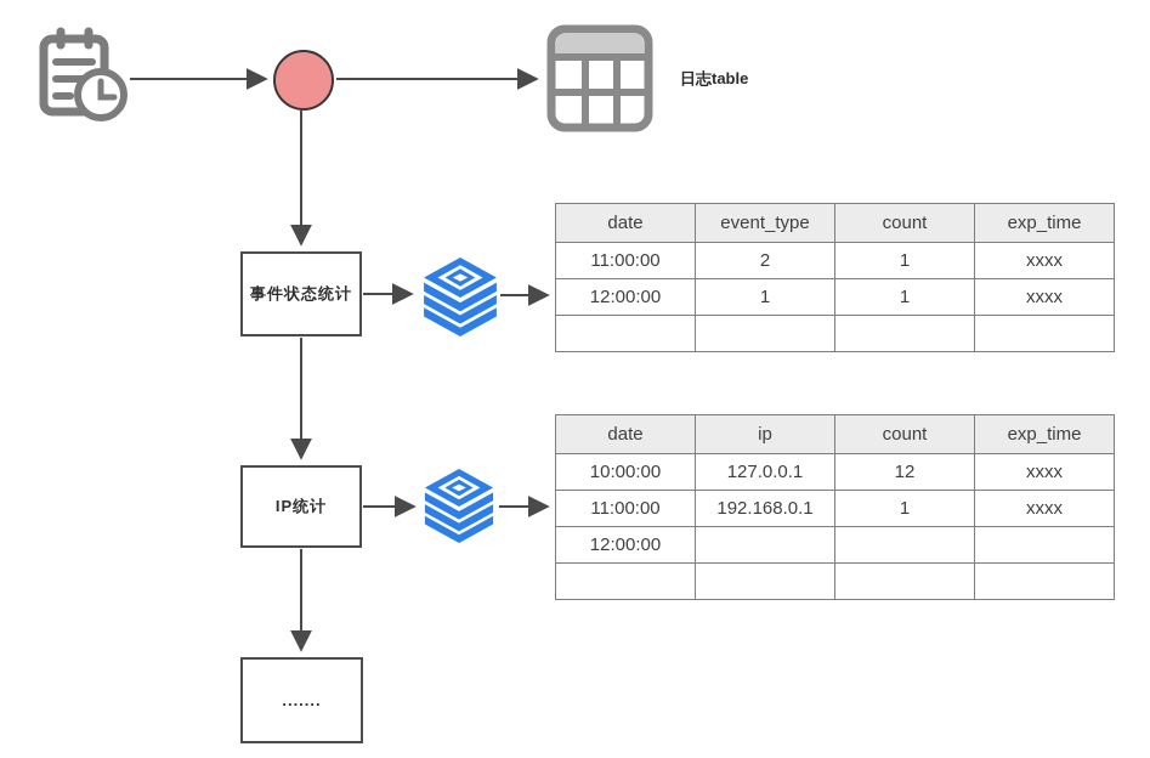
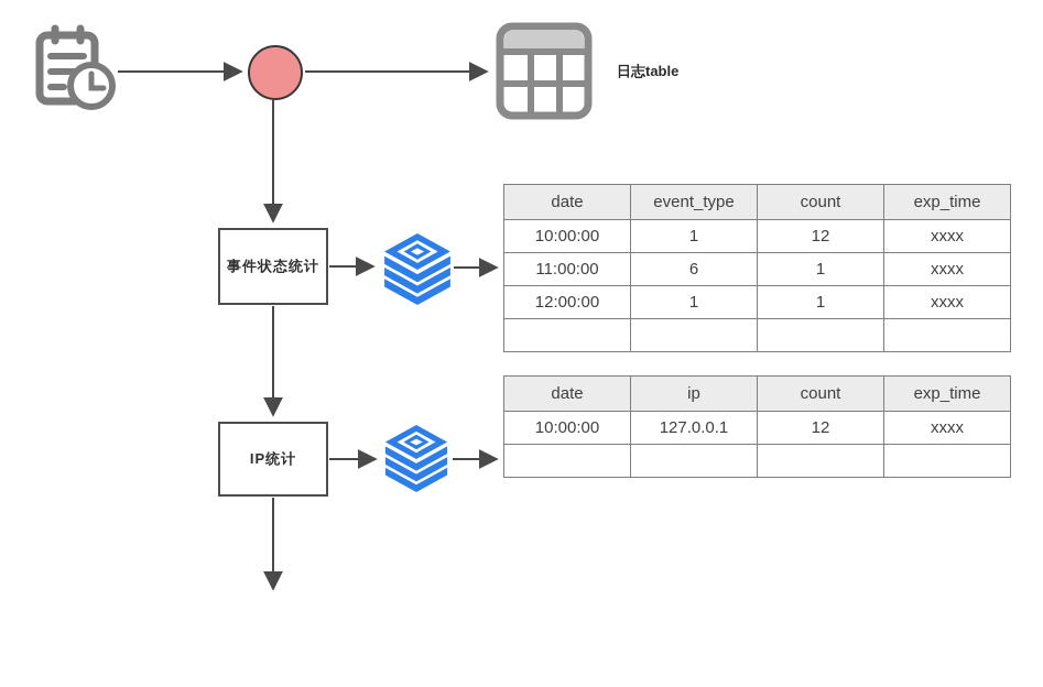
  日志table
  事件状态统计
  IP统计
- .......
  date	event_type	count	exp_time
+ 10:00:00	1	12	xxxx
- 11:00:00	2	1	xxxx
+ 11:00:00	6	1	xxxx
  12:00:00	1	1	xxxx
  date	ip	count	exp_time
  10:00:00	127.0.0.1	12	xxxx
- 11:00:00	192.168.0.1	1	xxxx
- 12:00:00
